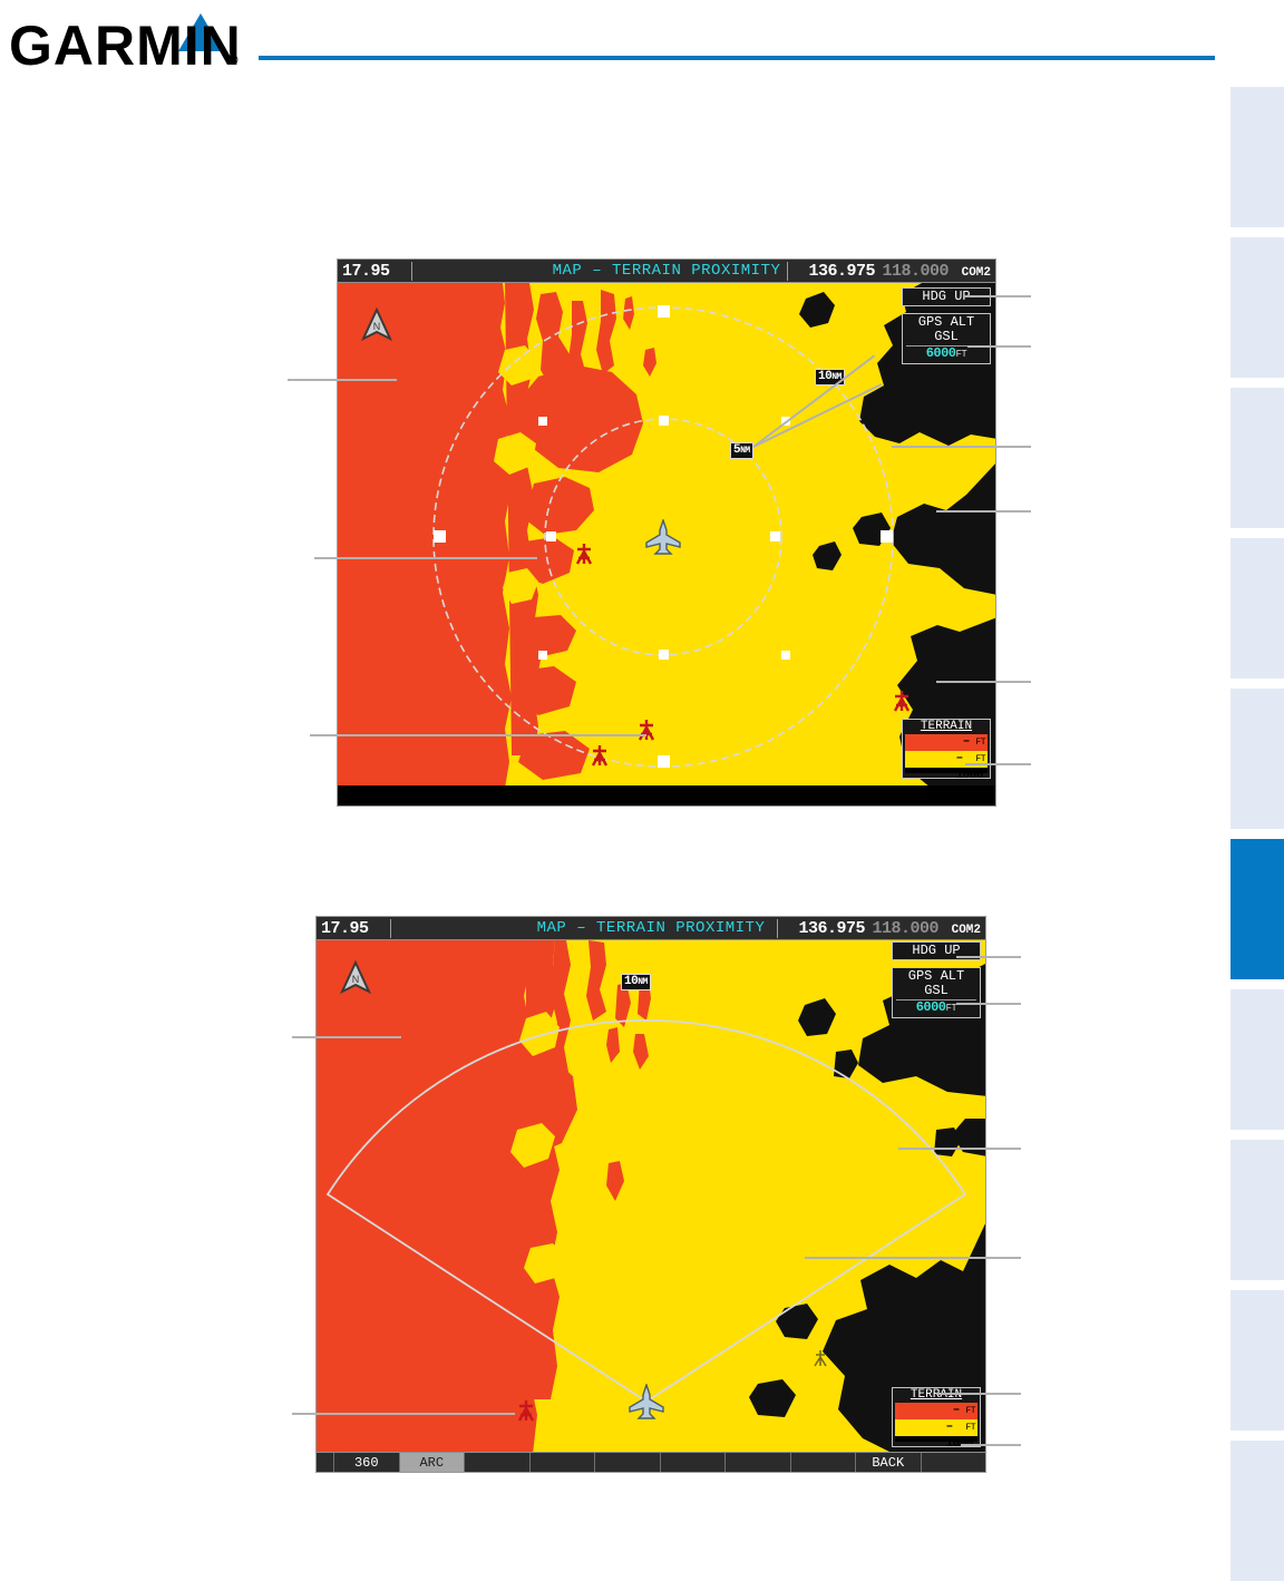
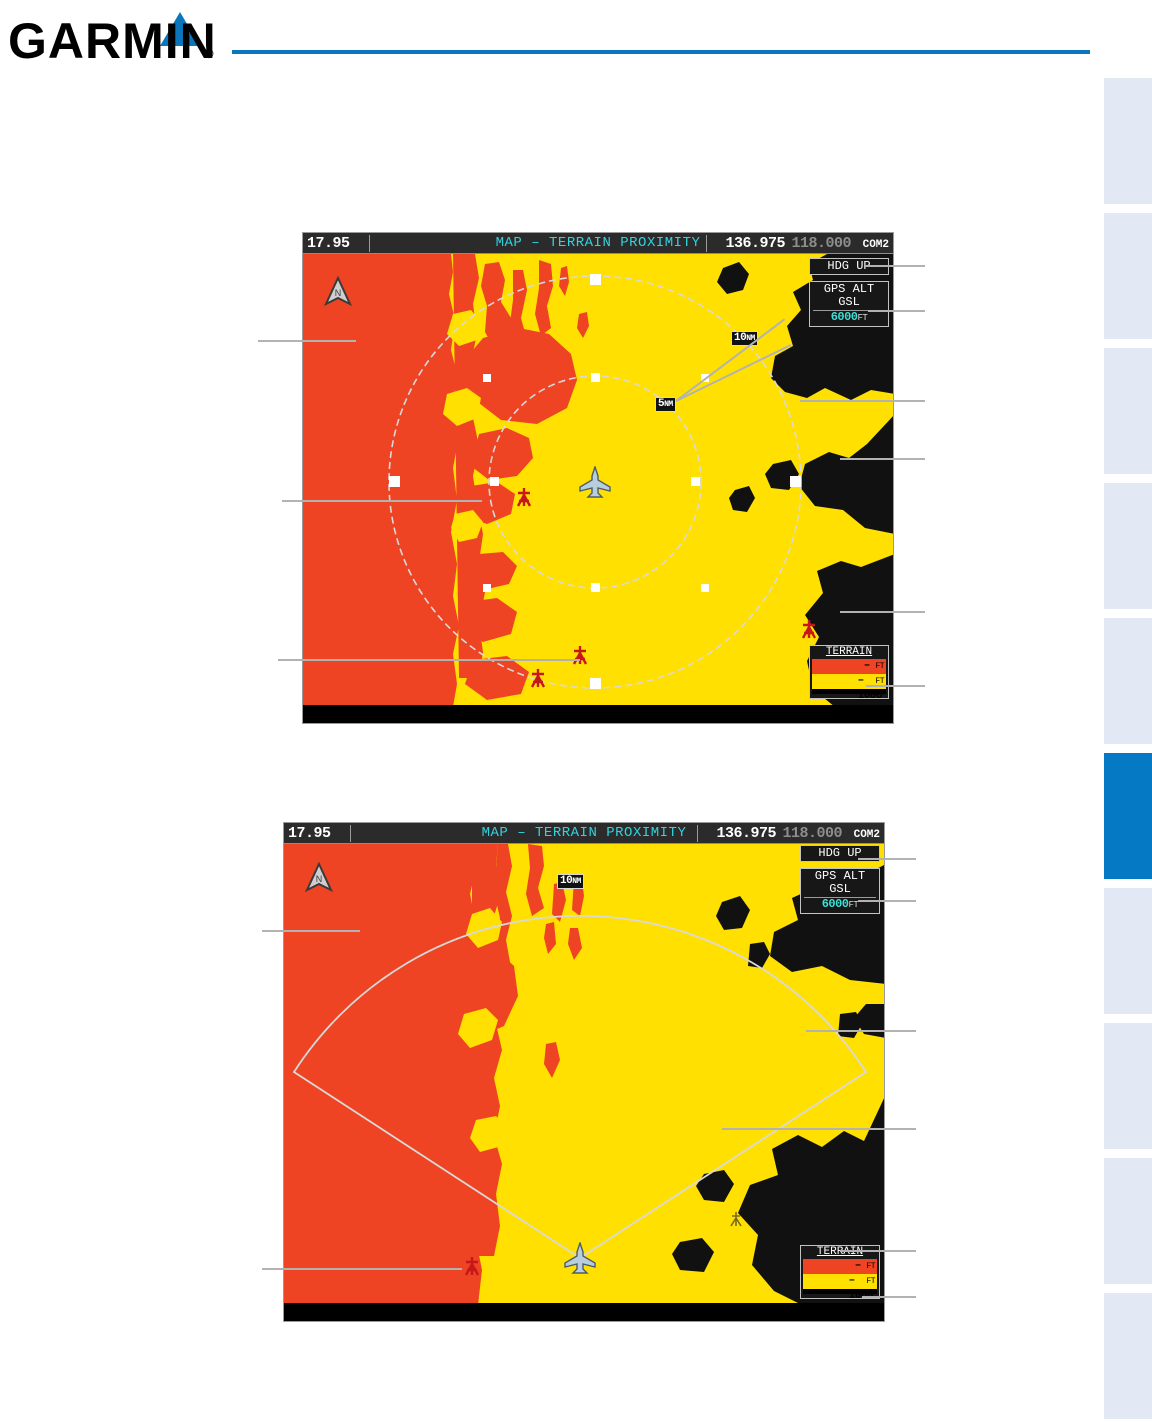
  GARMIN
  ®
  17.95
  MAP – TERRAIN PROXIMITY
  136.975
  118.000
  COM2
  N
  10NM
  5NM
  HDG U
  GPS ALT
  GSL
  6000FT
  TERRAIN
  FT
  –1000
  FT
  17.95
  MAP – TERRAIN PROXIMITY
  136.975
  118.000
  COM2
  N
  10NM
  HDG UP
  GPS ALT
  GSL
  6000FT
  TERRAIN
  FT
  FT
- 360
- ARC
- BACK
